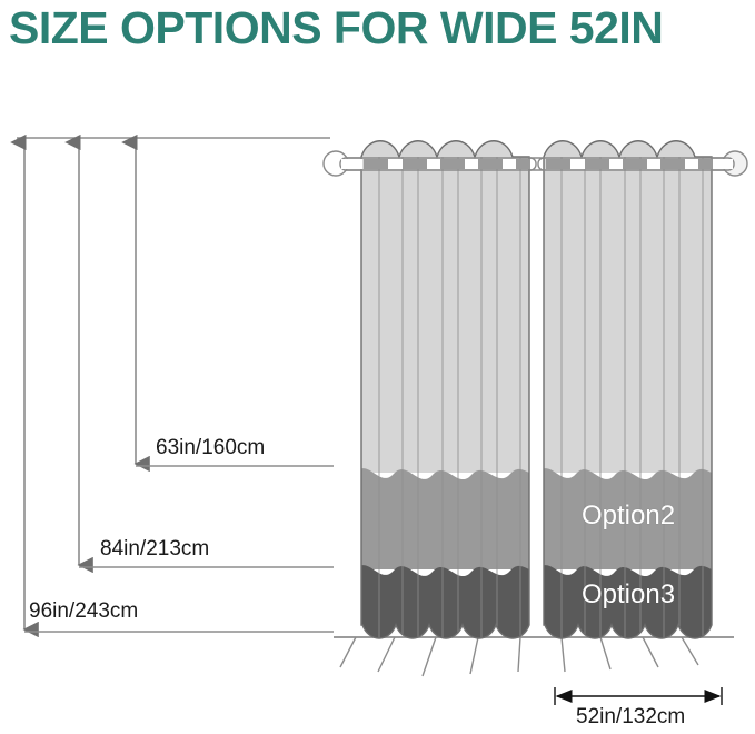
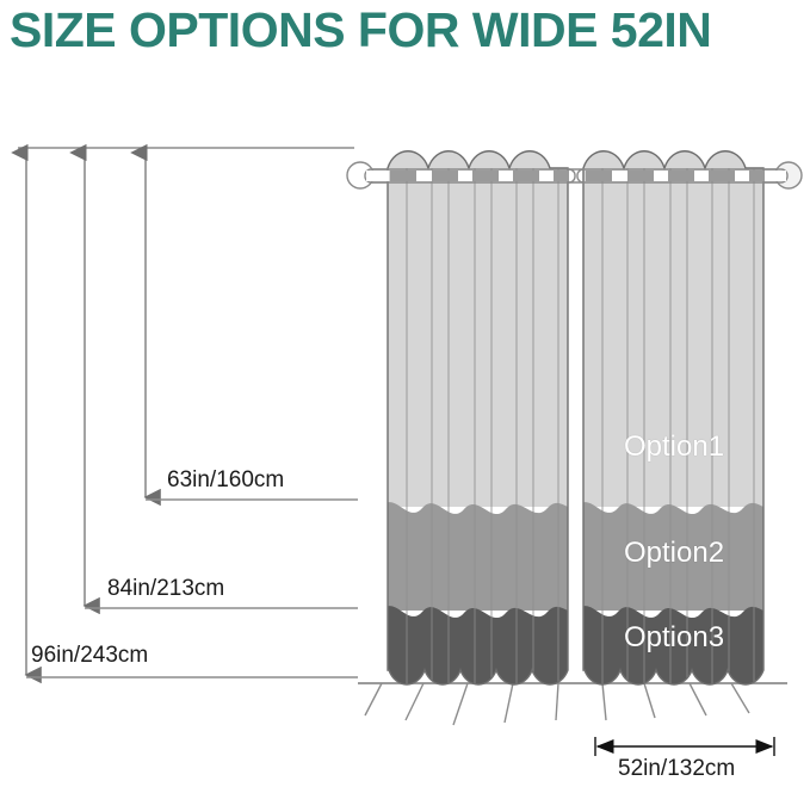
  SIZE OPTIONS FOR WIDE 52IN
  63in/160cm
  84in/213cm
  96in/243cm
  52in/132cm
+ Option1
  Option2
  Option3
